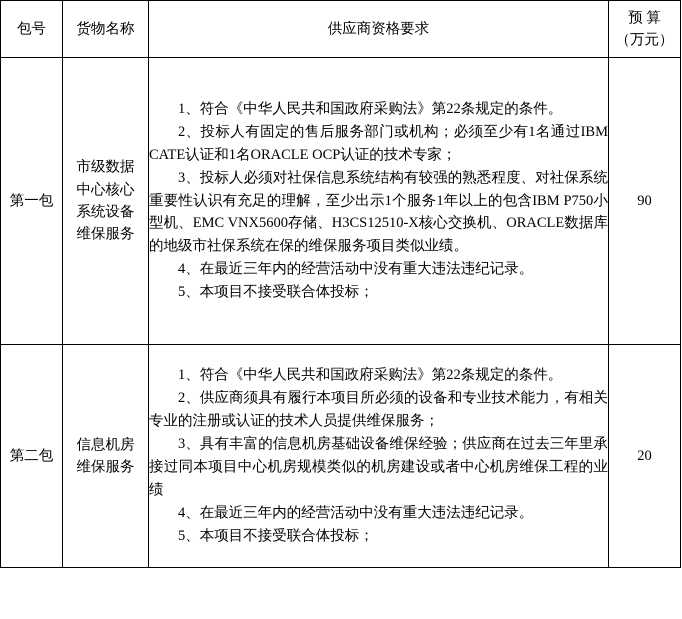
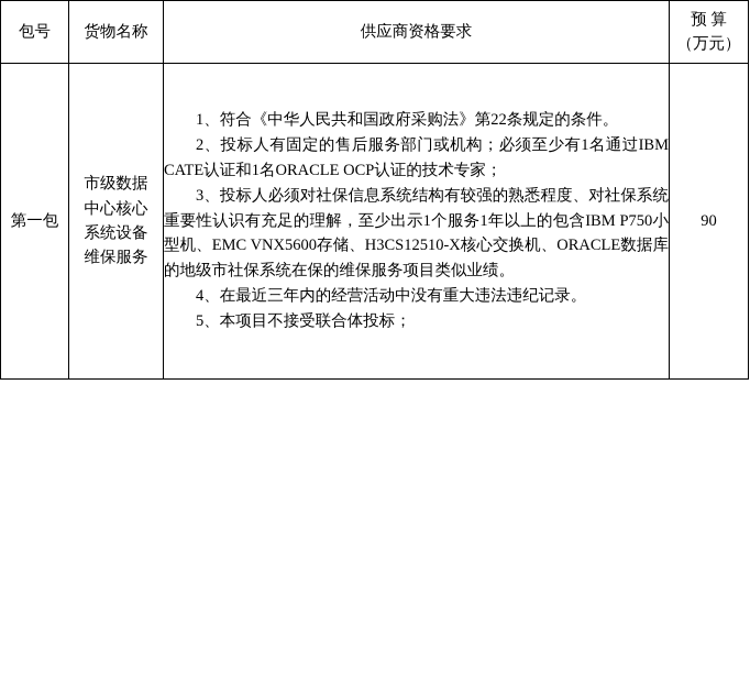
  包号	货物名称	供应商资格要求	预 算 （万元）
  第一包	市级数据 中心核心 系统设备 维保服务	1、符合《中华人民共和国政府采购法》第22条规定的条件。 2、投标人有固定的售后服务部门或机构；必须至少有1名通过IBM CATE认证和1名ORACLE OCP认证的技术专家； 3、投标人必须对社保信息系统结构有较强的熟悉程度、对社保系统重要性认识有充足的理解，至少出示1个服务1年以上的包含IBM P750小型机、EMC VNX5600存储、H3CS12510-X核心交换机、ORACLE数据库的地级市社保系统在保的维保服务项目类似业绩。 4、在最近三年内的经营活动中没有重大违法违纪记录。 5、本项目不接受联合体投标；	90
- 第二包	信息机房 维保服务	1、符合《中华人民共和国政府采购法》第22条规定的条件。 2、供应商须具有履行本项目所必须的设备和专业技术能力，有相关专业的注册或认证的技术人员提供维保服务； 3、具有丰富的信息机房基础设备维保经验；供应商在过去三年里承接过同本项目中心机房规模类似的机房建设或者中心机房维保工程的业绩 4、在最近三年内的经营活动中没有重大违法违纪记录。 5、本项目不接受联合体投标；	20
